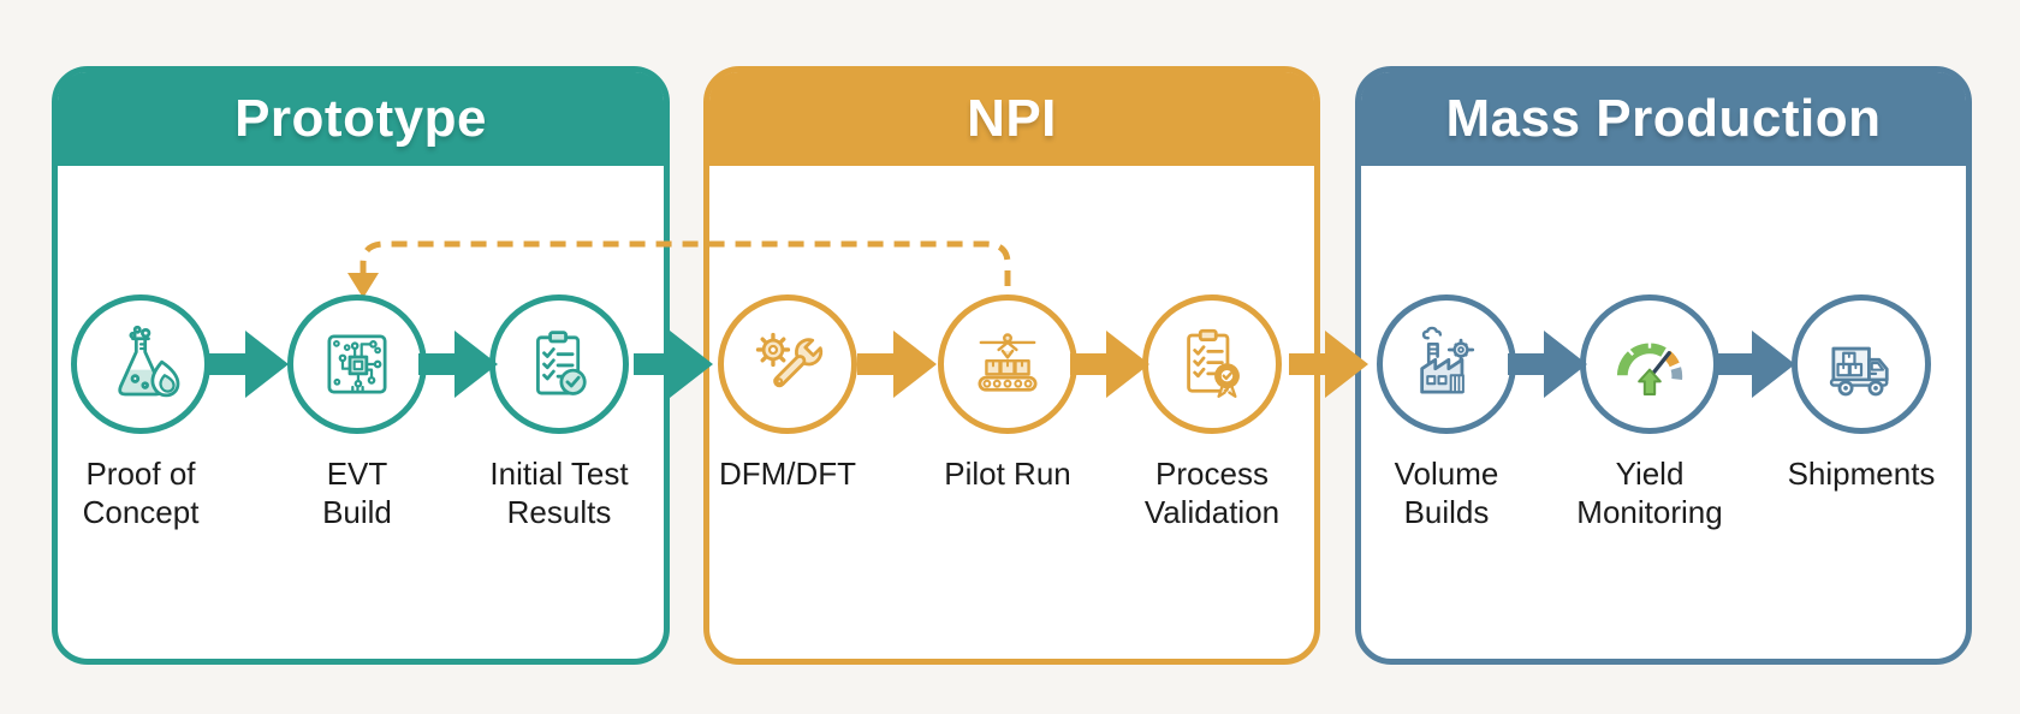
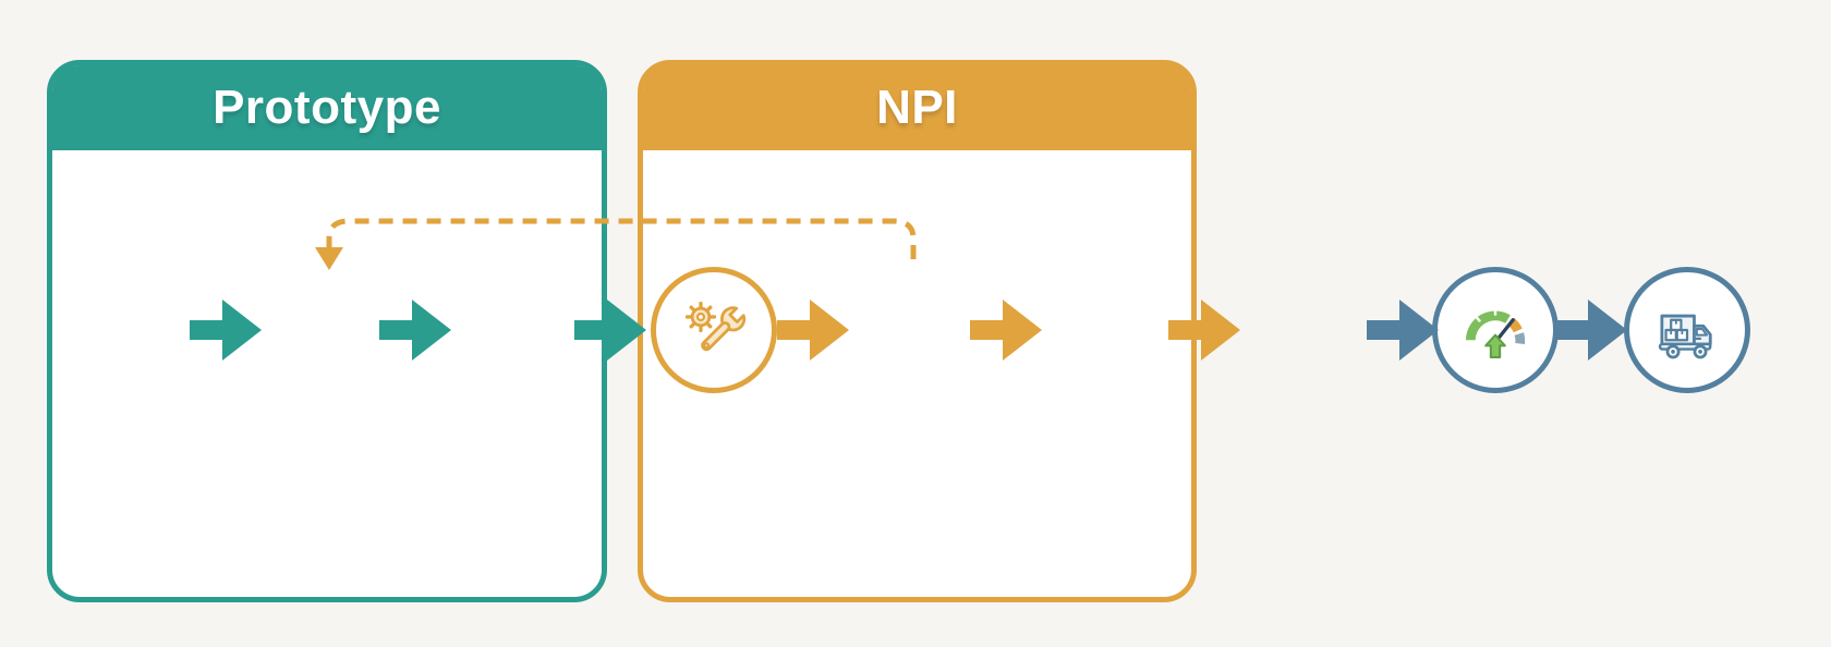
  Prototype
  NPI
- Mass Production
- Proof of
- Concept
- EVT
- Build
- Initial Test
- Results
- DFM/DFT
- Pilot Run
- Process
- Validation
- Volume
- Builds
- Yield
- Monitoring
- Shipments
